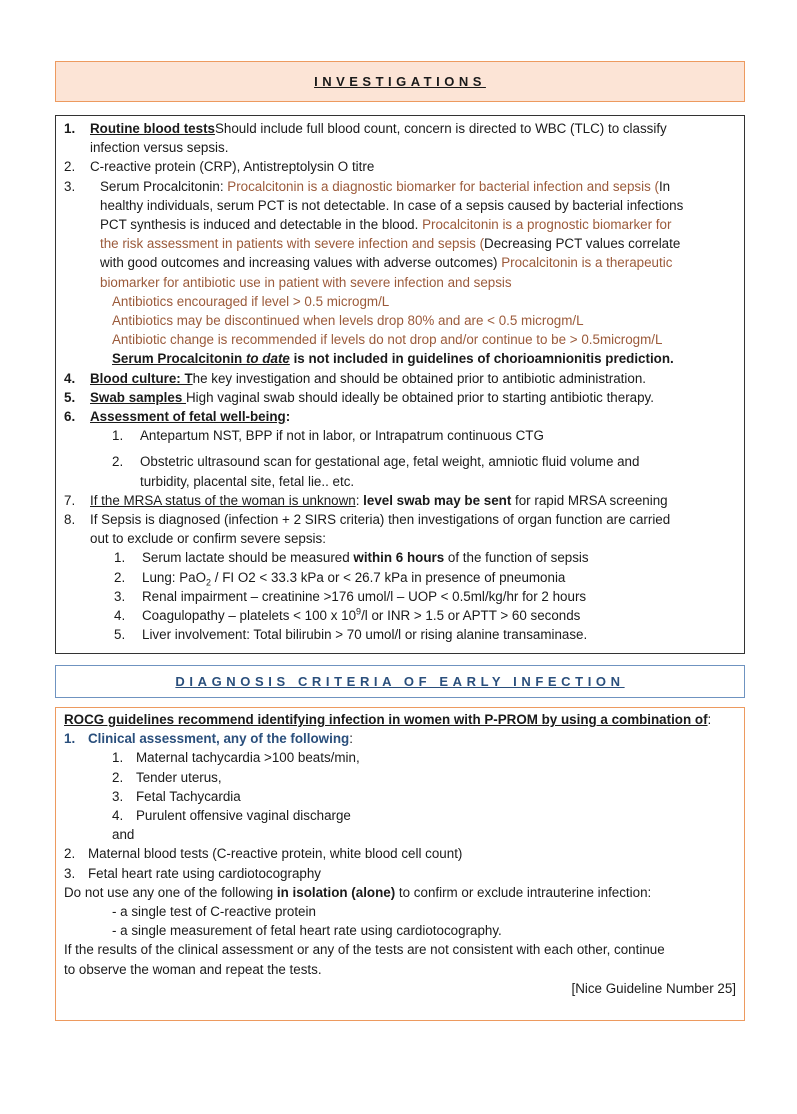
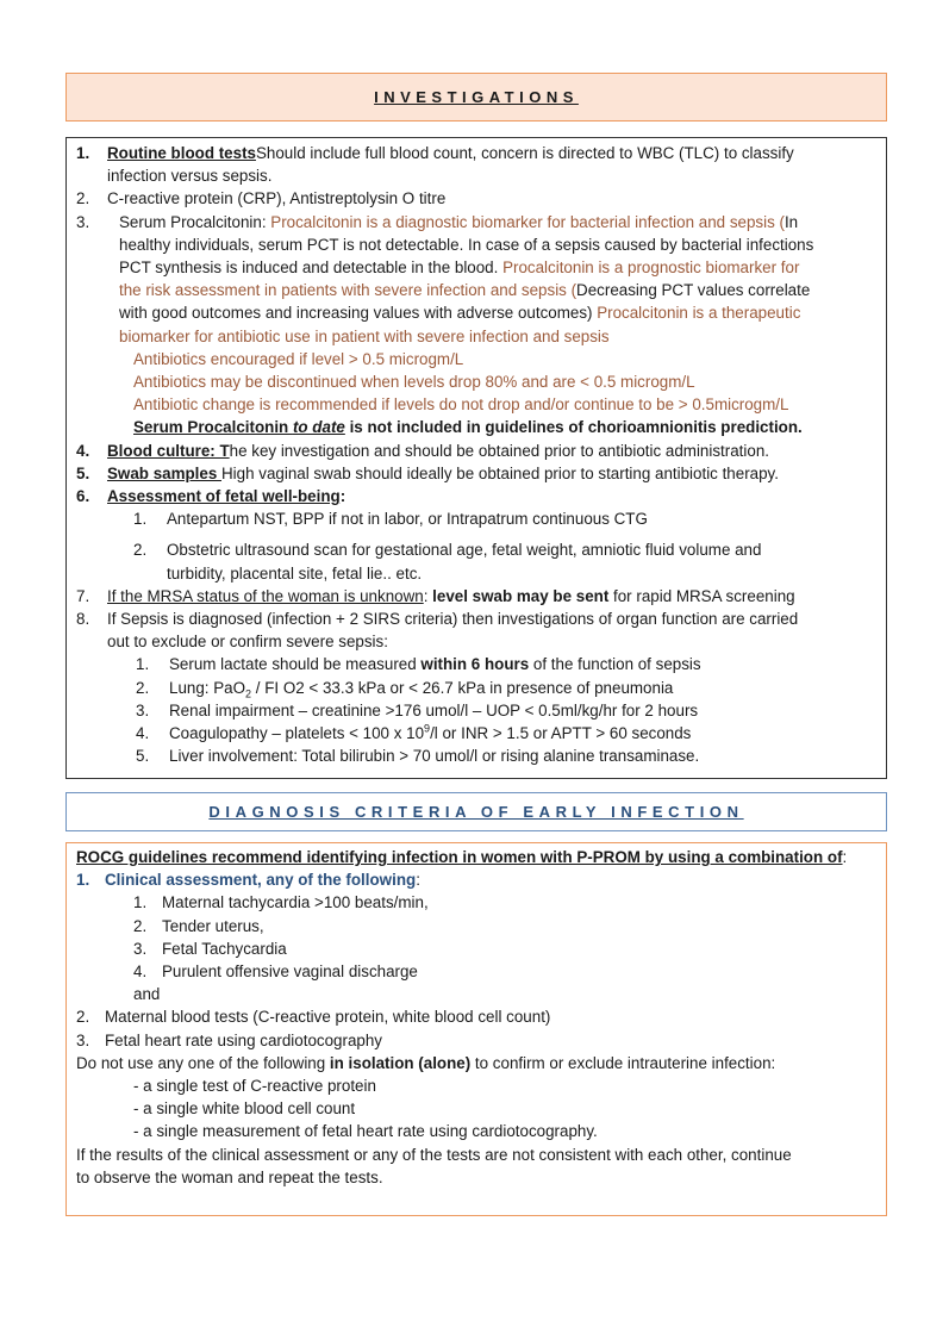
  INVESTIGATIONS
  1. Routine blood testsShould include full blood count, concern is directed to WBC (TLC) to classify
  infection versus sepsis.
  2. C-reactive protein (CRP), Antistreptolysin O titre
  3. Serum Procalcitonin: Procalcitonin is a diagnostic biomarker for bacterial infection and sepsis (In
  healthy individuals, serum PCT is not detectable. In case of a sepsis caused by bacterial infections
  PCT synthesis is induced and detectable in the blood. Procalcitonin is a prognostic biomarker for
  the risk assessment in patients with severe infection and sepsis (Decreasing PCT values correlate
  with good outcomes and increasing values with adverse outcomes) Procalcitonin is a therapeutic
  biomarker for antibiotic use in patient with severe infection and sepsis
  Antibiotics encouraged if level > 0.5 microgm/L
  Antibiotics may be discontinued when levels drop 80% and are < 0.5 microgm/L
  Antibiotic change is recommended if levels do not drop and/or continue to be > 0.5microgm/L
  Serum Procalcitonin to date is not included in guidelines of chorioamnionitis prediction.
  4. Blood culture: The key investigation and should be obtained prior to antibiotic administration.
  5. Swab samples High vaginal swab should ideally be obtained prior to starting antibiotic therapy.
  6. Assessment of fetal well-being:
  1. Antepartum NST, BPP if not in labor, or Intrapatrum continuous CTG
  2. Obstetric ultrasound scan for gestational age, fetal weight, amniotic fluid volume and
  turbidity, placental site, fetal lie.. etc.
  7. If the MRSA status of the woman is unknown: level swab may be sent for rapid MRSA screening
  8. If Sepsis is diagnosed (infection + 2 SIRS criteria) then investigations of organ function are carried
  out to exclude or confirm severe sepsis:
  1. Serum lactate should be measured within 6 hours of the function of sepsis
  2. Lung: PaO2 / FI O2 < 33.3 kPa or < 26.7 kPa in presence of pneumonia
  3. Renal impairment – creatinine >176 umol/l – UOP < 0.5ml/kg/hr for 2 hours
  4. Coagulopathy – platelets < 100 x 109/l or INR > 1.5 or APTT > 60 seconds
  5. Liver involvement: Total bilirubin > 70 umol/l or rising alanine transaminase.
  DIAGNOSIS CRITERIA OF EARLY INFECTION
  ROCG guidelines recommend identifying infection in women with P-PROM by using a combination of:
  1. Clinical assessment, any of the following:
  1. Maternal tachycardia >100 beats/min,
  2. Tender uterus,
  3. Fetal Tachycardia
  4. Purulent offensive vaginal discharge
  and
  2. Maternal blood tests (C-reactive protein, white blood cell count)
  3. Fetal heart rate using cardiotocography
  Do not use any one of the following in isolation (alone) to confirm or exclude intrauterine infection:
  - a single test of C-reactive protein
+ - a single white blood cell count
  - a single measurement of fetal heart rate using cardiotocography.
  If the results of the clinical assessment or any of the tests are not consistent with each other, continue
  to observe the woman and repeat the tests.
- [Nice Guideline Number 25]
